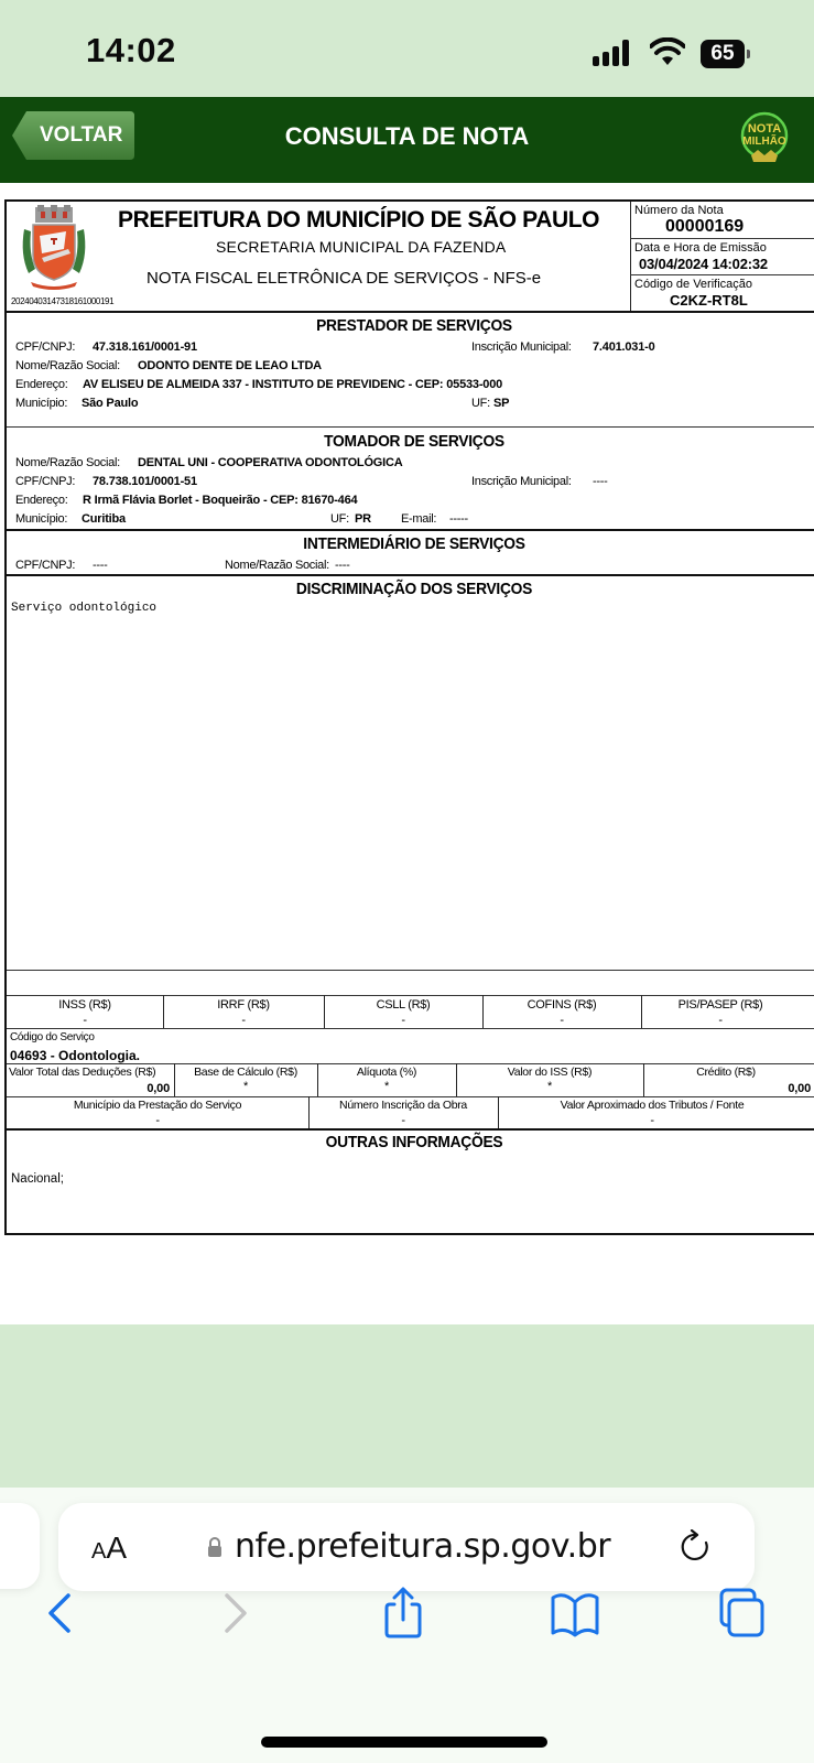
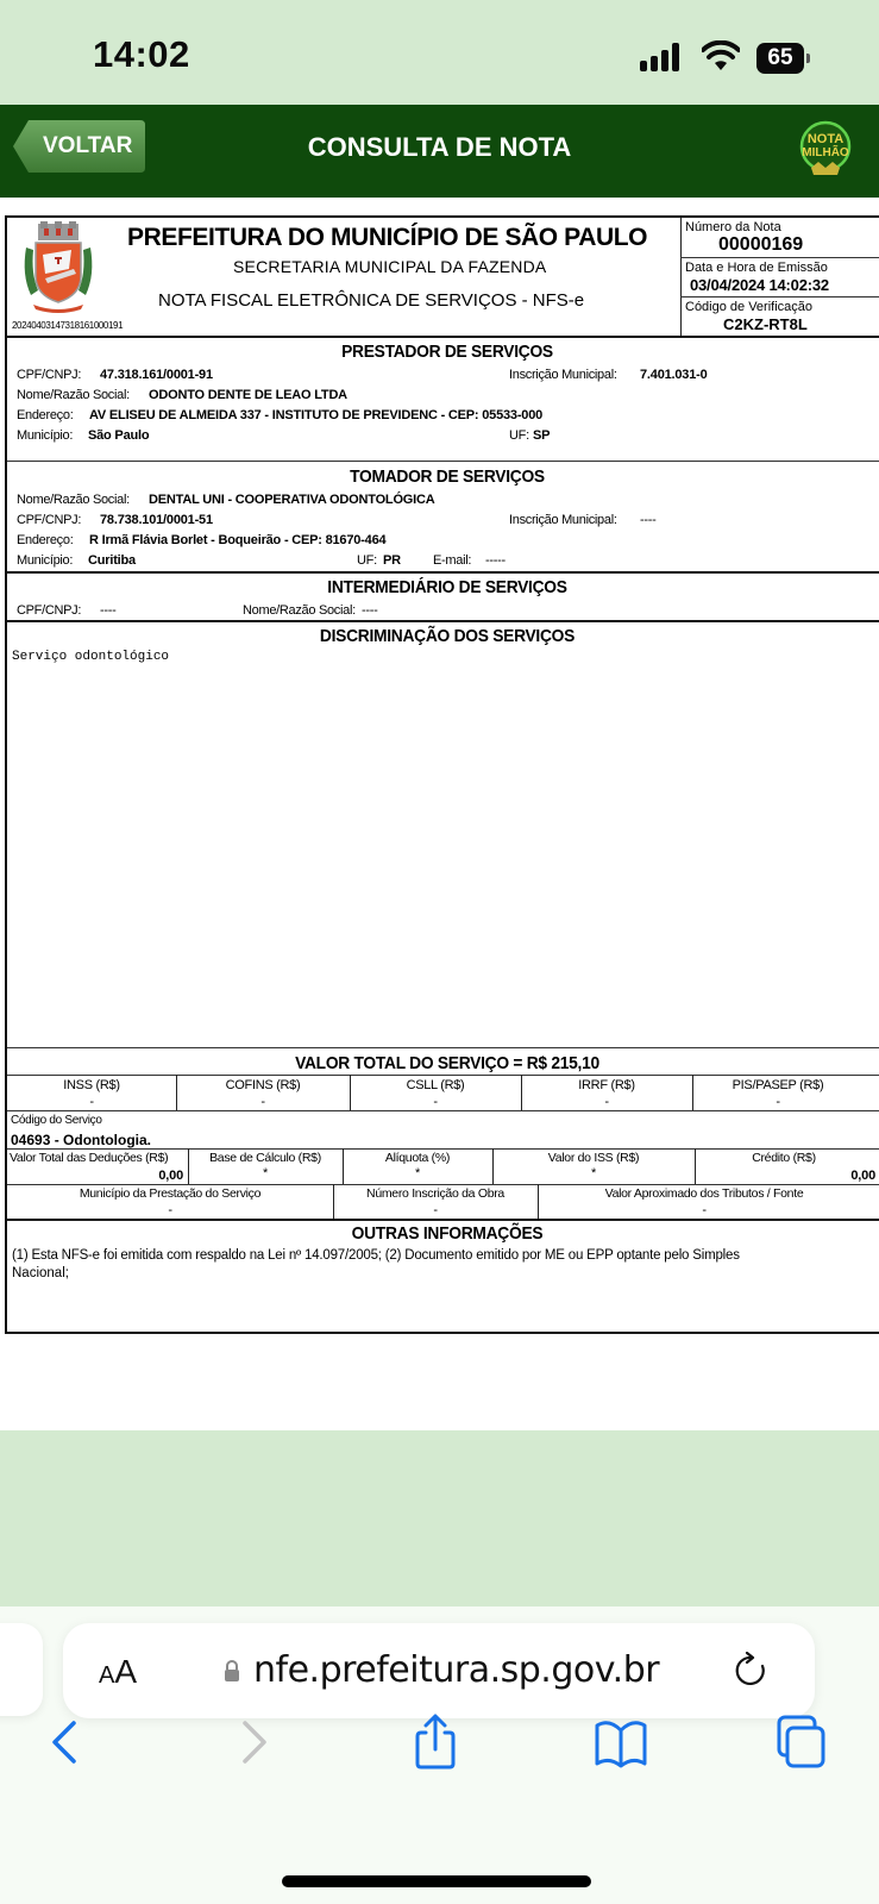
  14:02
  65
  VOLTAR
  CONSULTA DE NOTA
  NOTA
  MILHÃO
  20240403147318161000191
  PREFEITURA DO MUNICÍPIO DE SÃO PAULO
  SECRETARIA MUNICIPAL DA FAZENDA
  NOTA FISCAL ELETRÔNICA DE SERVIÇOS - NFS-e
  Número da Nota
  00000169
  Data e Hora de Emissão
  03/04/2024 14:02:32
  Código de Verificação
  C2KZ-RT8L
  PRESTADOR DE SERVIÇOS
  CPF/CNPJ:
  47.318.161/0001-91
  Inscrição Municipal:
  7.401.031-0
  Nome/Razão Social:
  ODONTO DENTE DE LEAO LTDA
  Endereço:
  AV ELISEU DE ALMEIDA 337 - INSTITUTO DE PREVIDENC - CEP: 05533-000
  Município:
  São Paulo
  UF:
  SP
  TOMADOR DE SERVIÇOS
  Nome/Razão Social:
  DENTAL UNI - COOPERATIVA ODONTOLÓGICA
  CPF/CNPJ:
  78.738.101/0001-51
  Inscrição Municipal:
  ----
  Endereço:
  R Irmã Flávia Borlet - Boqueirão - CEP: 81670-464
  Município:
  Curitiba
  UF:
  PR
  E-mail:
  -----
  INTERMEDIÁRIO DE SERVIÇOS
  CPF/CNPJ:
  ----
  Nome/Razão Social:
  ----
  DISCRIMINAÇÃO DOS SERVIÇOS
  Serviço odontológico
+ VALOR TOTAL DO SERVIÇO = R$ 215,10
  INSS (R$)
  -
- IRRF (R$)
+ COFINS (R$)
  -
  CSLL (R$)
  -
- COFINS (R$)
+ IRRF (R$)
  -
  PIS/PASEP (R$)
  -
  Código do Serviço
  04693 - Odontologia.
  Valor Total das Deduções (R$)
  0,00
  Base de Cálculo (R$)
  *
  Alíquota (%)
  *
  Valor do ISS (R$)
  *
  Crédito (R$)
  0,00
  Município da Prestação do Serviço
  -
  Número Inscrição da Obra
  -
  Valor Aproximado dos Tributos / Fonte
  -
  OUTRAS INFORMAÇÕES
+ (1) Esta NFS-e foi emitida com respaldo na Lei nº 14.097/2005; (2) Documento emitido por ME ou EPP optante pelo Simples
  Nacional;
  AA
  nfe.prefeitura.sp.gov.br
